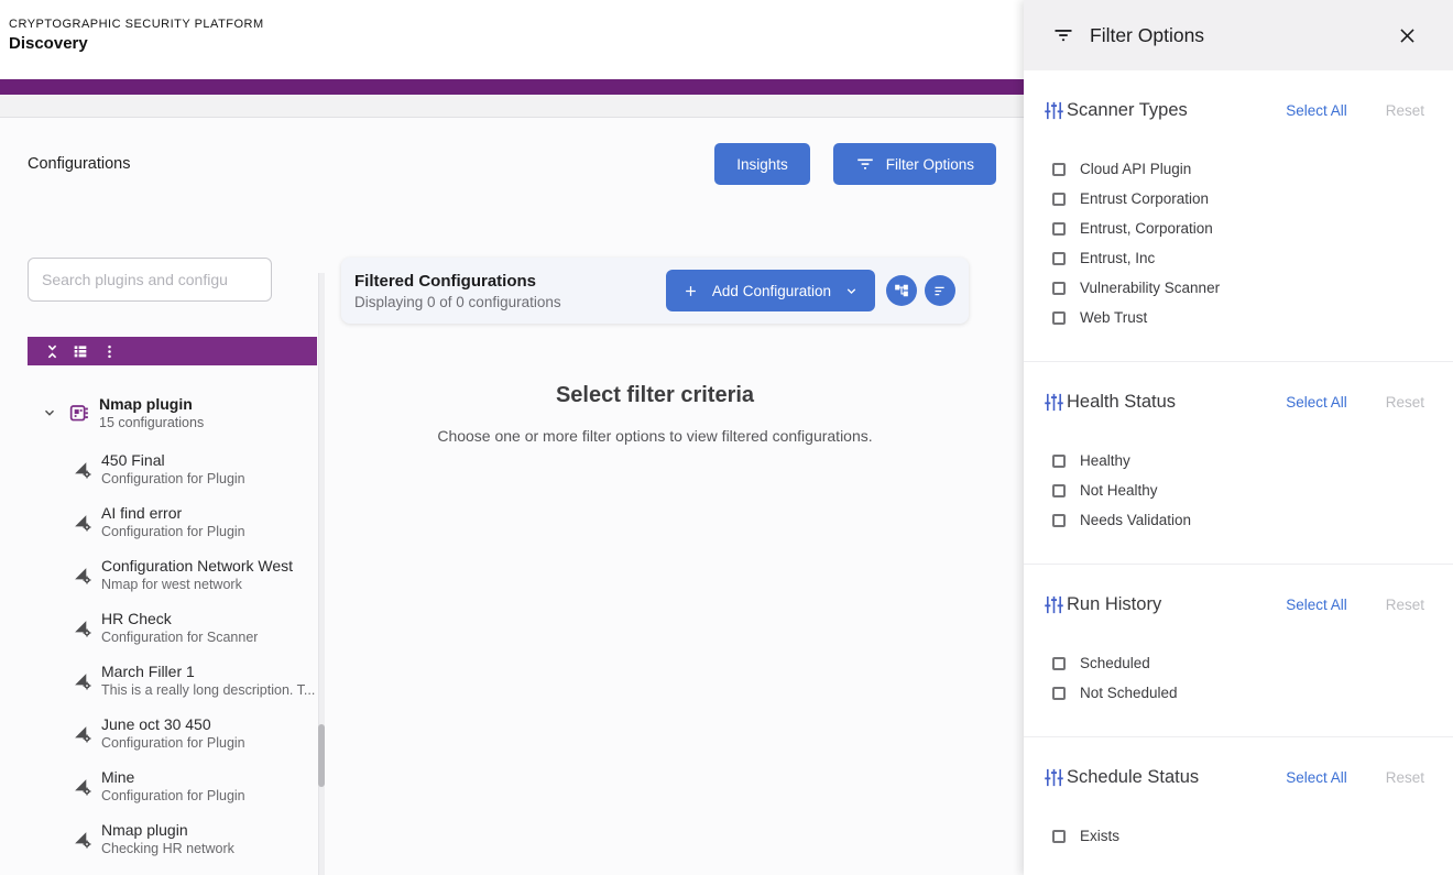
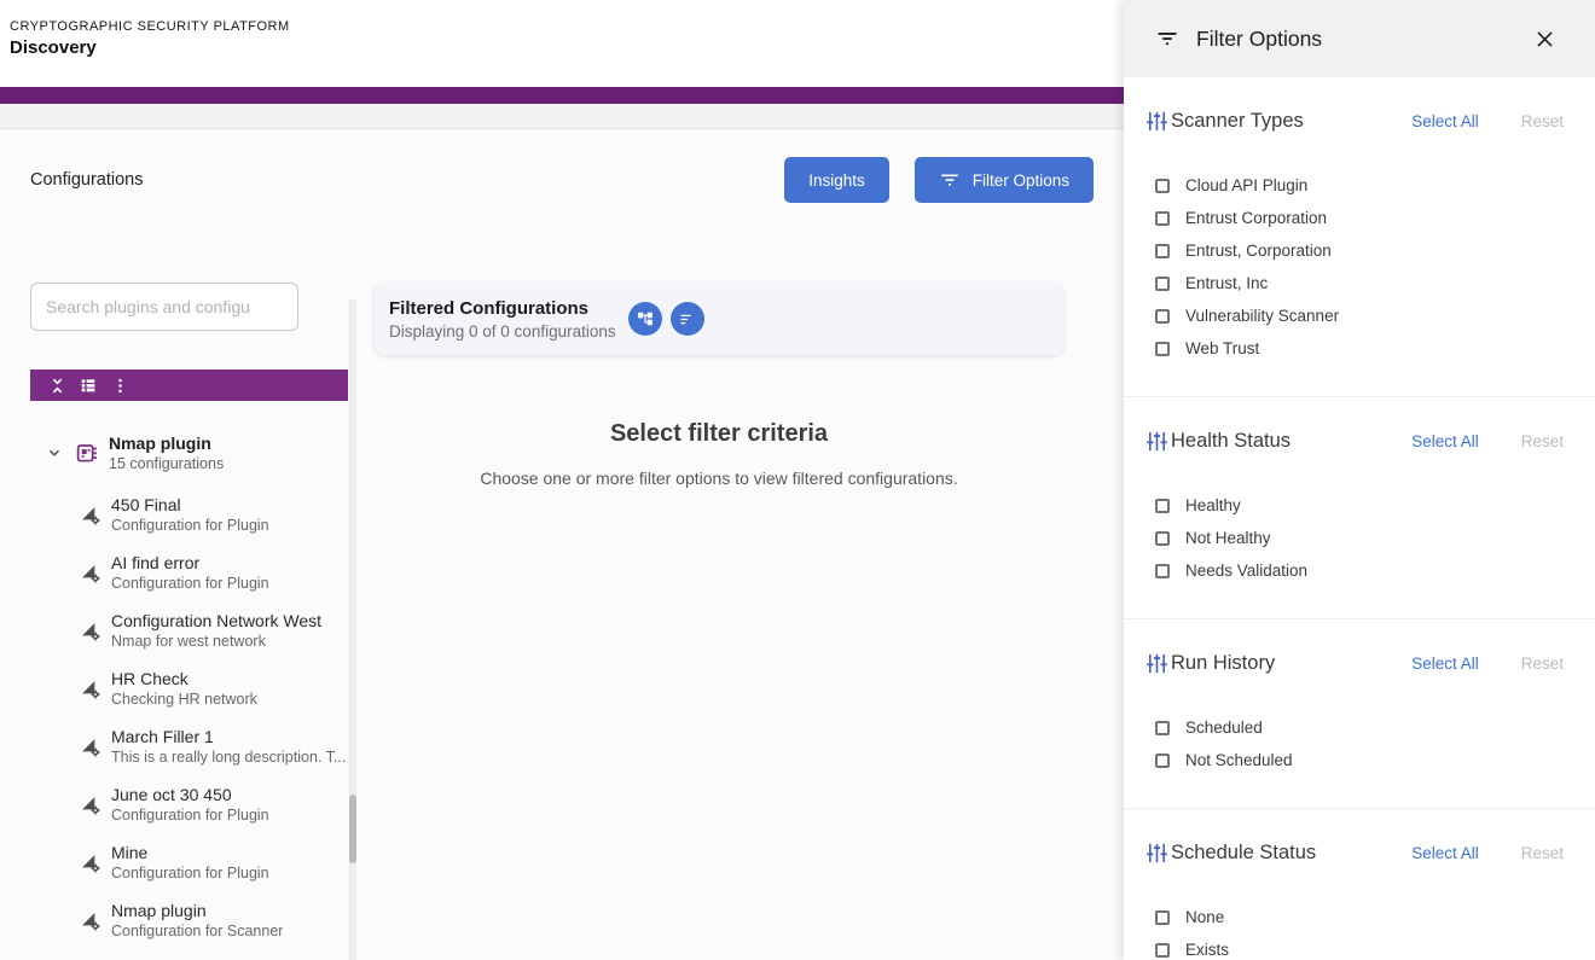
  CRYPTOGRAPHIC SECURITY PLATFORM
  Discovery
  Configurations
  Insights
  Filter Options
  Search plugins and configu
  Nmap plugin
  15 configurations
  450 Final
  Configuration for Plugin
  AI find error
  Configuration for Plugin
  Configuration Network West
  Nmap for west network
  HR Check
- Configuration for Scanner
+ Checking HR network
  March Filler 1
  This is a really long description. T...
  June oct 30 450
  Configuration for Plugin
  Mine
  Configuration for Plugin
  Nmap plugin
- Checking HR network
+ Configuration for Scanner
  Filtered Configurations
  Displaying 0 of 0 configurations
- Add Configuration
  Select filter criteria
  Choose one or more filter options to view filtered configurations.
  Filter Options
  Scanner Types
  Select All
  Reset
  Cloud API Plugin
  Entrust Corporation
  Entrust, Corporation
  Entrust, Inc
  Vulnerability Scanner
  Web Trust
  Health Status
  Select All
  Reset
  Healthy
  Not Healthy
  Needs Validation
  Run History
  Select All
  Reset
  Scheduled
  Not Scheduled
  Schedule Status
  Select All
  Reset
+ None
  Exists
